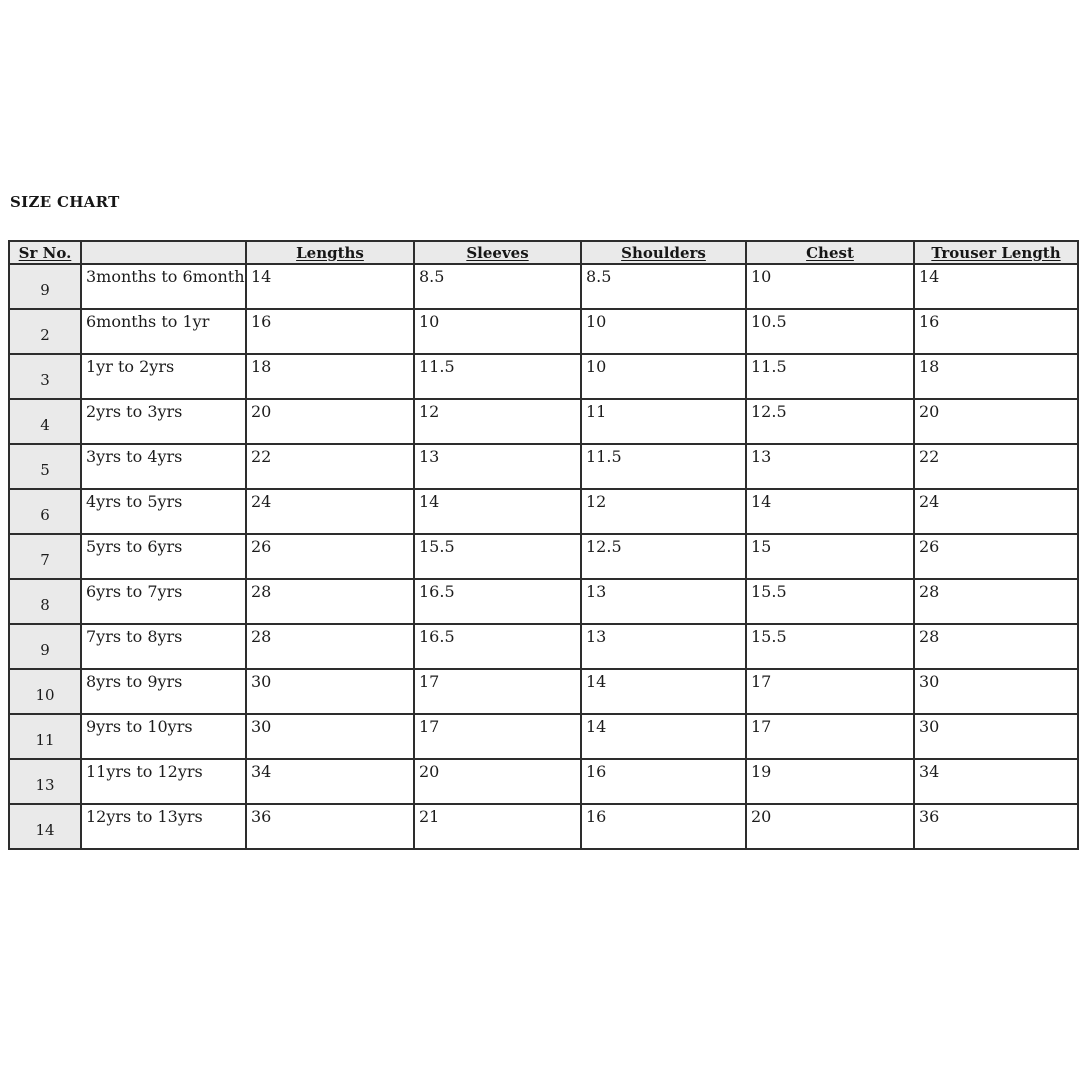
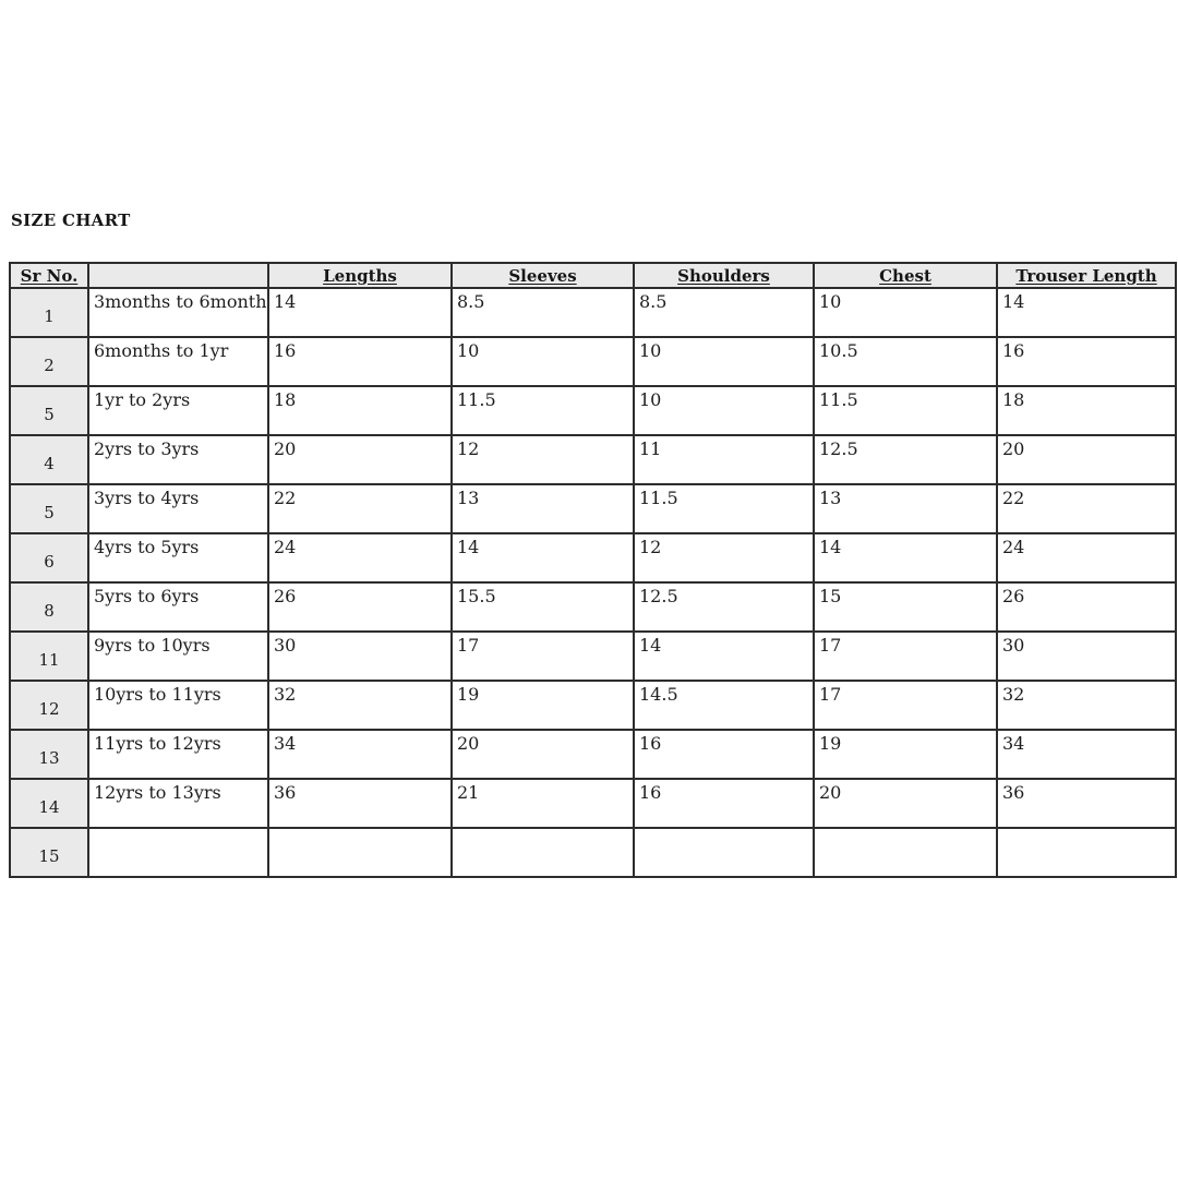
  SIZE CHART
  Sr No.		Lengths	Sleeves	Shoulders	Chest	Trouser Length
- 9	3months to 6month	14	8.5	8.5	10	14
+ 1	3months to 6month	14	8.5	8.5	10	14
  2	6months to 1yr	16	10	10	10.5	16
- 3	1yr to 2yrs	18	11.5	10	11.5	18
+ 5	1yr to 2yrs	18	11.5	10	11.5	18
  4	2yrs to 3yrs	20	12	11	12.5	20
  5	3yrs to 4yrs	22	13	11.5	13	22
  6	4yrs to 5yrs	24	14	12	14	24
- 7	5yrs to 6yrs	26	15.5	12.5	15	26
+ 8	5yrs to 6yrs	26	15.5	12.5	15	26
- 8	6yrs to 7yrs	28	16.5	13	15.5	28
- 9	7yrs to 8yrs	28	16.5	13	15.5	28
- 10	8yrs to 9yrs	30	17	14	17	30
  11	9yrs to 10yrs	30	17	14	17	30
+ 12	10yrs to 11yrs	32	19	14.5	17	32
  13	11yrs to 12yrs	34	20	16	19	34
  14	12yrs to 13yrs	36	21	16	20	36
+ 15
